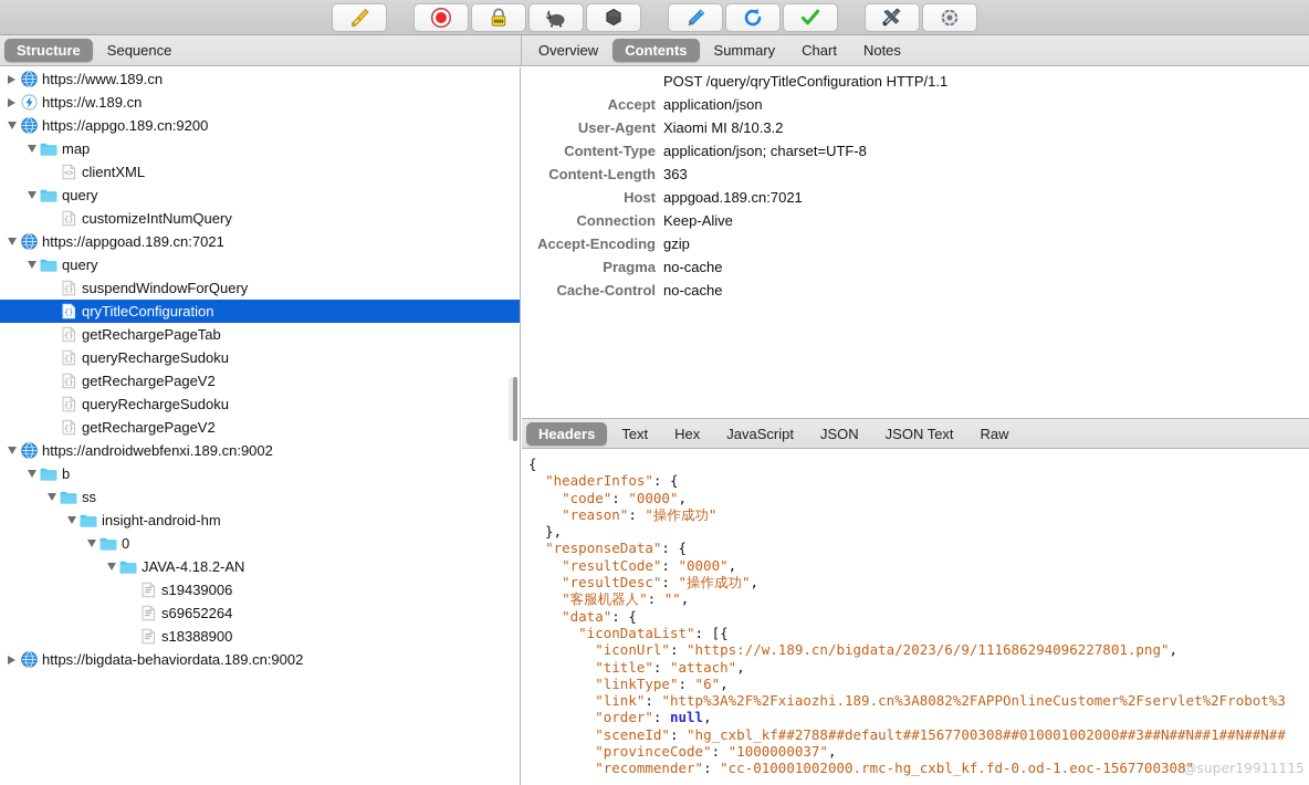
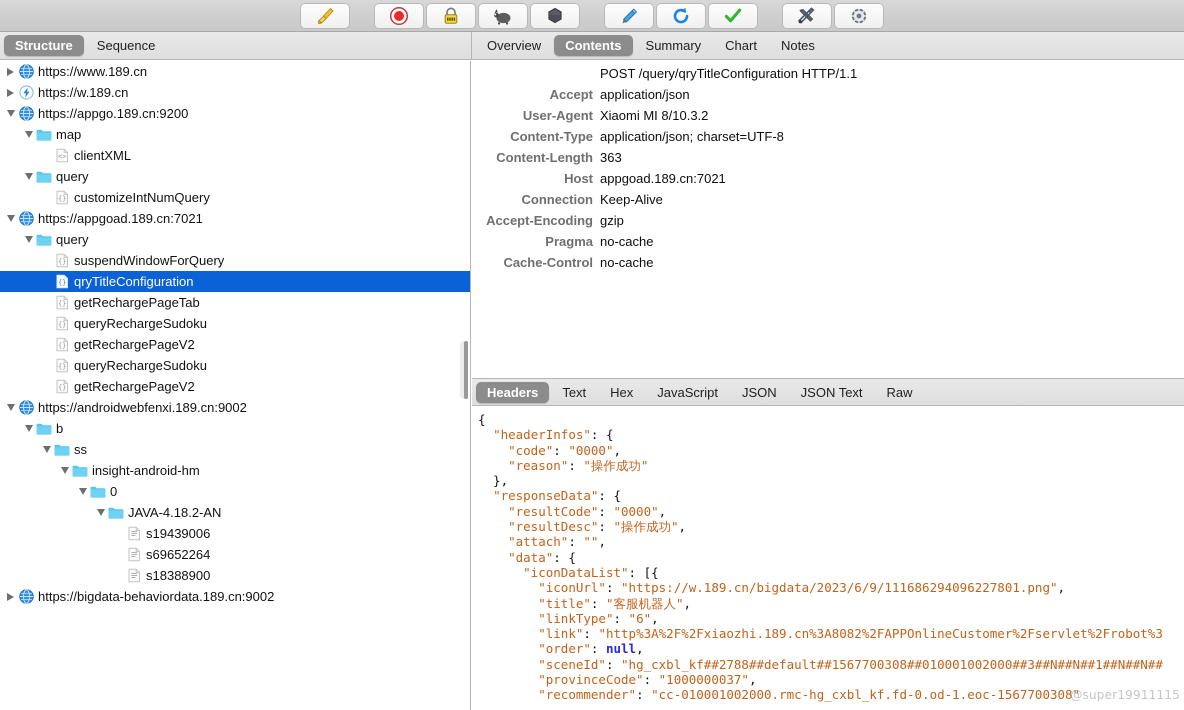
  Structure
  Sequence
  Overview
  Contents
  Summary
  Chart
  Notes
  https://www.189.cn
  https://w.189.cn
  https://appgo.189.cn:9200
  map
  <>
  clientXML
  query
  {}
  customizeIntNumQuery
  https://appgoad.189.cn:7021
  query
  {}
  suspendWindowForQuery
  {}
  qryTitleConfiguration
  {}
  getRechargePageTab
  {}
  queryRechargeSudoku
  {}
  getRechargePageV2
  {}
  queryRechargeSudoku
  {}
  getRechargePageV2
  https://androidwebfenxi.189.cn:9002
  b
  ss
  insight-android-hm
  0
  JAVA-4.18.2-AN
  s19439006
  s69652264
  s18388900
  https://bigdata-behaviordata.189.cn:9002
  POST /query/qryTitleConfiguration HTTP/1.1
  Accept
  application/json
  User-Agent
  Xiaomi MI 8/10.3.2
  Content-Type
  application/json; charset=UTF-8
  Content-Length
  363
  Host
  appgoad.189.cn:7021
  Connection
  Keep-Alive
  Accept-Encoding
  gzip
  Pragma
  no-cache
  Cache-Control
  no-cache
  Headers
  Text
  Hex
  JavaScript
  JSON
  JSON Text
  Raw
  {
  "headerInfos": {
  "code": "0000",
  "reason": "操作成功"
  },
  "responseData": {
  "resultCode": "0000",
  "resultDesc": "操作成功",
- "客服机器人": "",
+ "attach": "",
  "data": {
  "iconDataList": [{
  "iconUrl": "https://w.189.cn/bigdata/2023/6/9/111686294096227801.png",
- "title": "attach",
+ "title": "客服机器人",
  "linkType": "6",
  "link": "http%3A%2F%2Fxiaozhi.189.cn%3A8082%2FAPPOnlineCustomer%2Fservlet%2Frobot%3
  "order": null,
  "sceneId": "hg_cxbl_kf##2788##default##1567700308##010001002000##3##N##N##1##N##N##
  "provinceCode": "1000000037",
  "recommender": "cc-010001002000.rmc-hg_cxbl_kf.fd-0.od-1.eoc-1567700308"
  @super19911115
